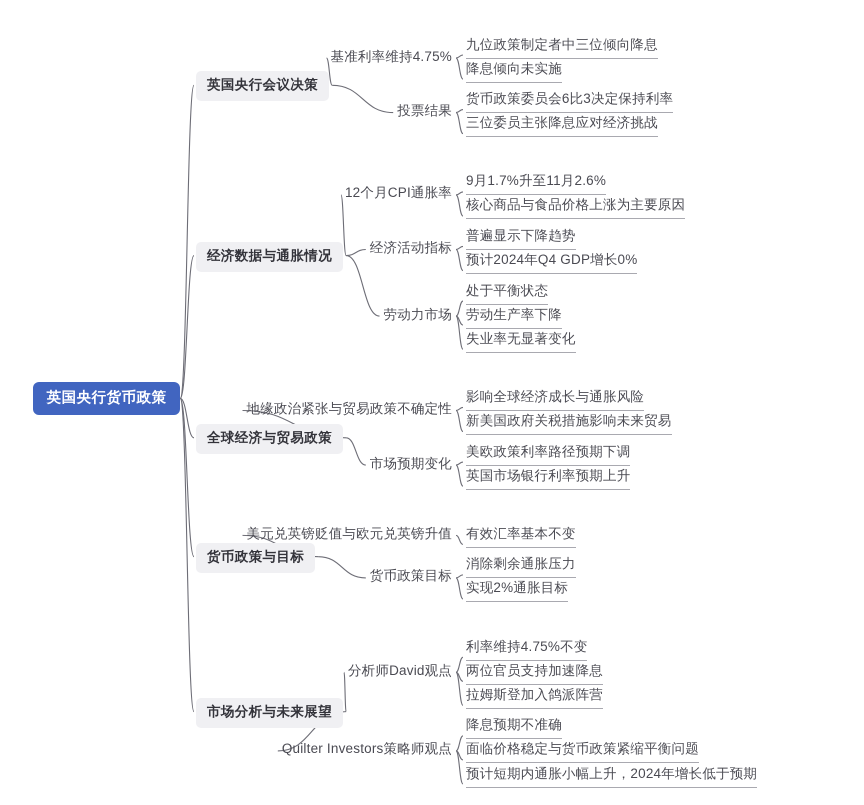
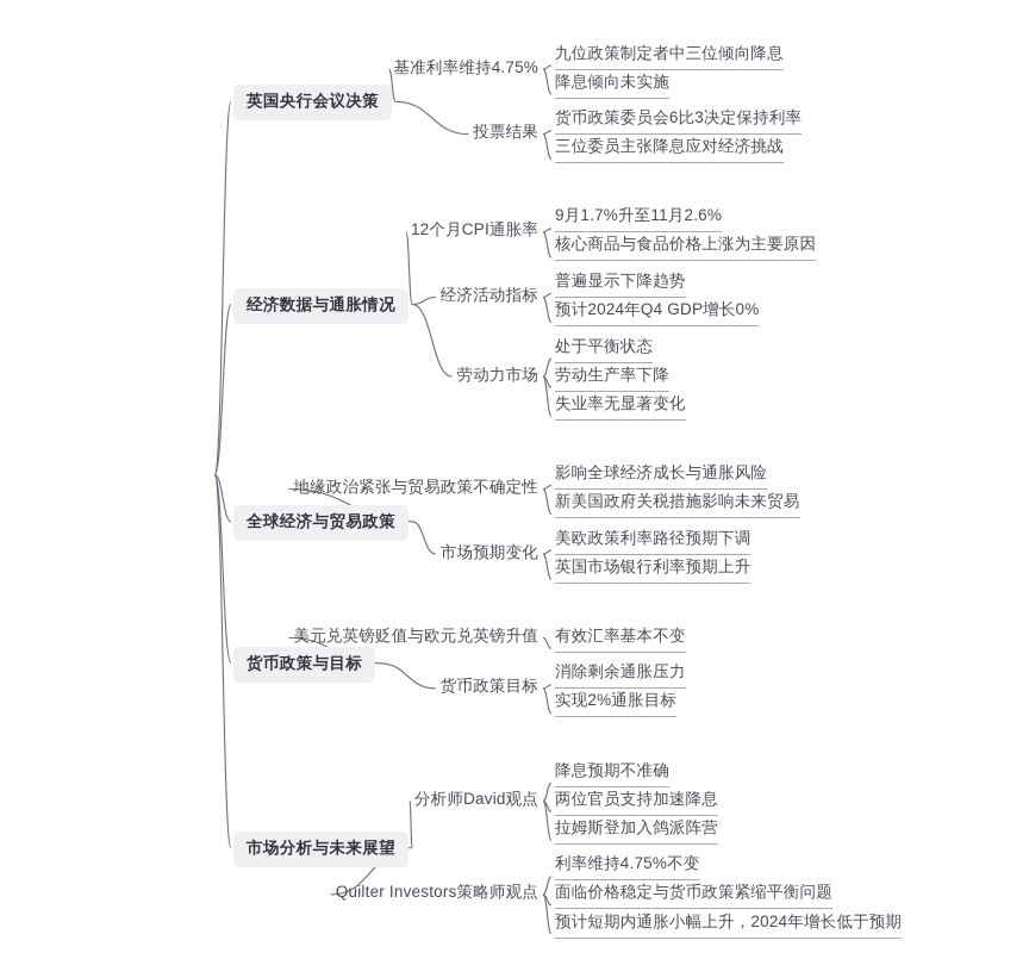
- 英国央行货币政策
  英国央行会议决策
  基准利率维持4.75%
  九位政策制定者中三位倾向降息
  降息倾向未实施
  投票结果
  货币政策委员会6比3决定保持利率
  三位委员主张降息应对经济挑战
  经济数据与通胀情况
  12个月CPI通胀率
  9月1.7%升至11月2.6%
  核心商品与食品价格上涨为主要原因
  经济活动指标
  普遍显示下降趋势
  预计2024年Q4 GDP增长0%
  劳动力市场
  处于平衡状态
  劳动生产率下降
  失业率无显著变化
  全球经济与贸易政策
  地缘政治紧张与贸易政策不确定性
  影响全球经济成长与通胀风险
  新美国政府关税措施影响未来贸易
  市场预期变化
  美欧政策利率路径预期下调
  英国市场银行利率预期上升
  货币政策与目标
  美元兑英镑贬值与欧元兑英镑升值
  有效汇率基本不变
  货币政策目标
  消除剩余通胀压力
  实现2%通胀目标
  市场分析与未来展望
  分析师David观点
- 利率维持4.75%不变
+ 降息预期不准确
  两位官员支持加速降息
  拉姆斯登加入鸽派阵营
  Quilter Investors策略师观点
- 降息预期不准确
+ 利率维持4.75%不变
  面临价格稳定与货币政策紧缩平衡问题
  预计短期内通胀小幅上升，2024年增长低于预期
